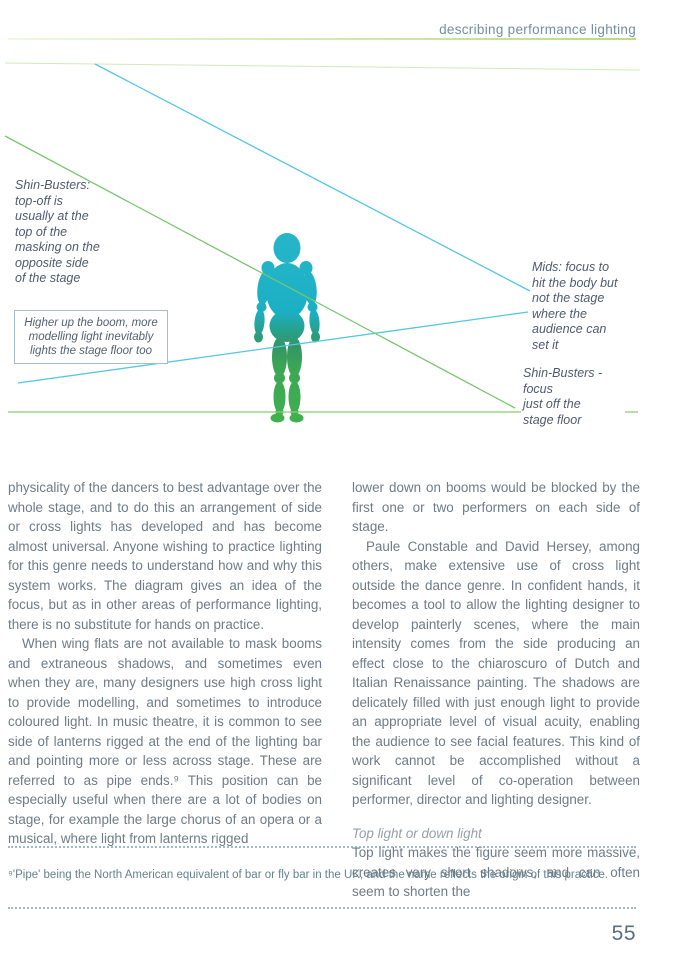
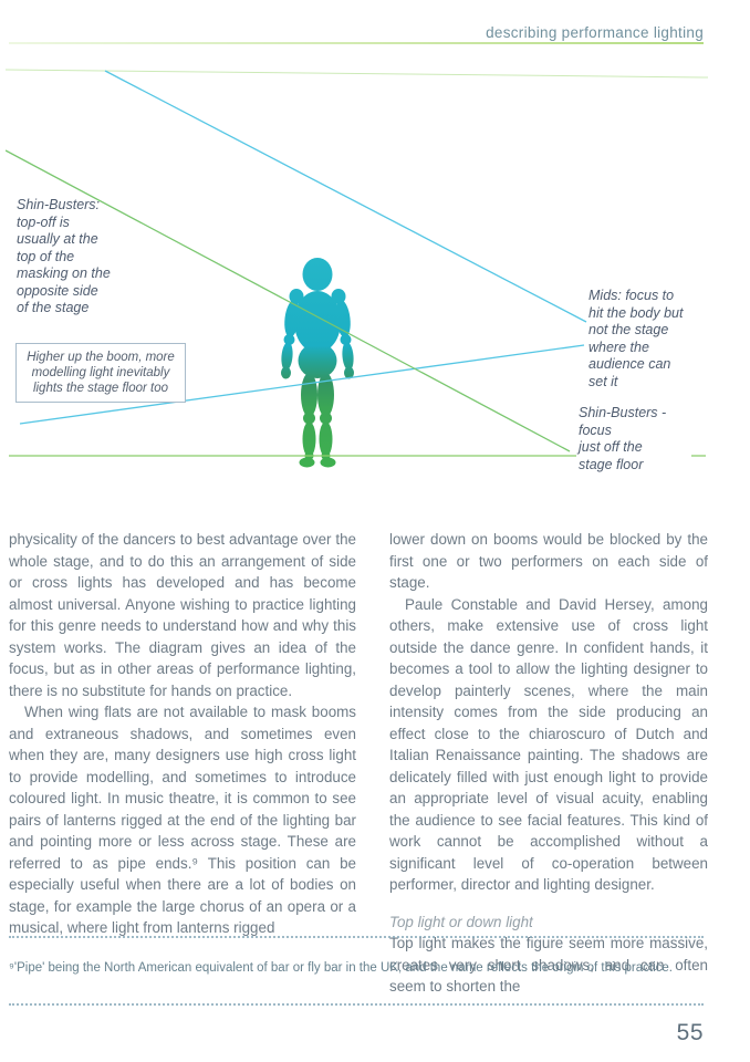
  describing performance lighting
  Shin-Busters:
  top-off is
  usually at the
  top of the
  masking on the
  opposite side
  of the stage
  Higher up the boom, more
  modelling light inevitably
  lights the stage floor too
  Mids: focus to
  hit the body but
  not the stage
  where the
  audience can
  set it
  Shin-Busters -
  focus
  just off the
  stage floor
  physicality of the dancers to best advantage over the whole stage, and to do this an arrangement of side or cross lights has developed and has become almost universal. Anyone wishing to practice lighting for this genre needs to understand how and why this system works. The diagram gives an idea of the focus, but as in other areas of performance lighting, there is no substitute for hands on practice.
- When wing flats are not available to mask booms and extraneous shadows, and sometimes even when they are, many designers use high cross light to provide modelling, and sometimes to introduce coloured light. In music theatre, it is common to see side of lanterns rigged at the end of the lighting bar and pointing more or less across stage. These are referred to as pipe ends.⁹ This position can be especially useful when there are a lot of bodies on stage, for example the large chorus of an opera or a musical, where light from lanterns rigged
+ When wing flats are not available to mask booms and extraneous shadows, and sometimes even when they are, many designers use high cross light to provide modelling, and sometimes to introduce coloured light. In music theatre, it is common to see pairs of lanterns rigged at the end of the lighting bar and pointing more or less across stage. These are referred to as pipe ends.⁹ This position can be especially useful when there are a lot of bodies on stage, for example the large chorus of an opera or a musical, where light from lanterns rigged
  lower down on booms would be blocked by the first one or two performers on each side of stage.
  Paule Constable and David Hersey, among others, make extensive use of cross light outside the dance genre. In confident hands, it becomes a tool to allow the lighting designer to develop painterly scenes, where the main intensity comes from the side producing an effect close to the chiaroscuro of Dutch and Italian Renaissance painting. The shadows are delicately filled with just enough light to provide an appropriate level of visual acuity, enabling the audience to see facial features. This kind of work cannot be accomplished without a significant level of co-operation between performer, director and lighting designer.
  Top light or down light
  Top light makes the figure seem more massive, creates very short shadows, and can often seem to shorten the
  ⁹'Pipe' being the North American equivalent of bar or fly bar in the UK, and the name reflects the origin of this practice.
  55
